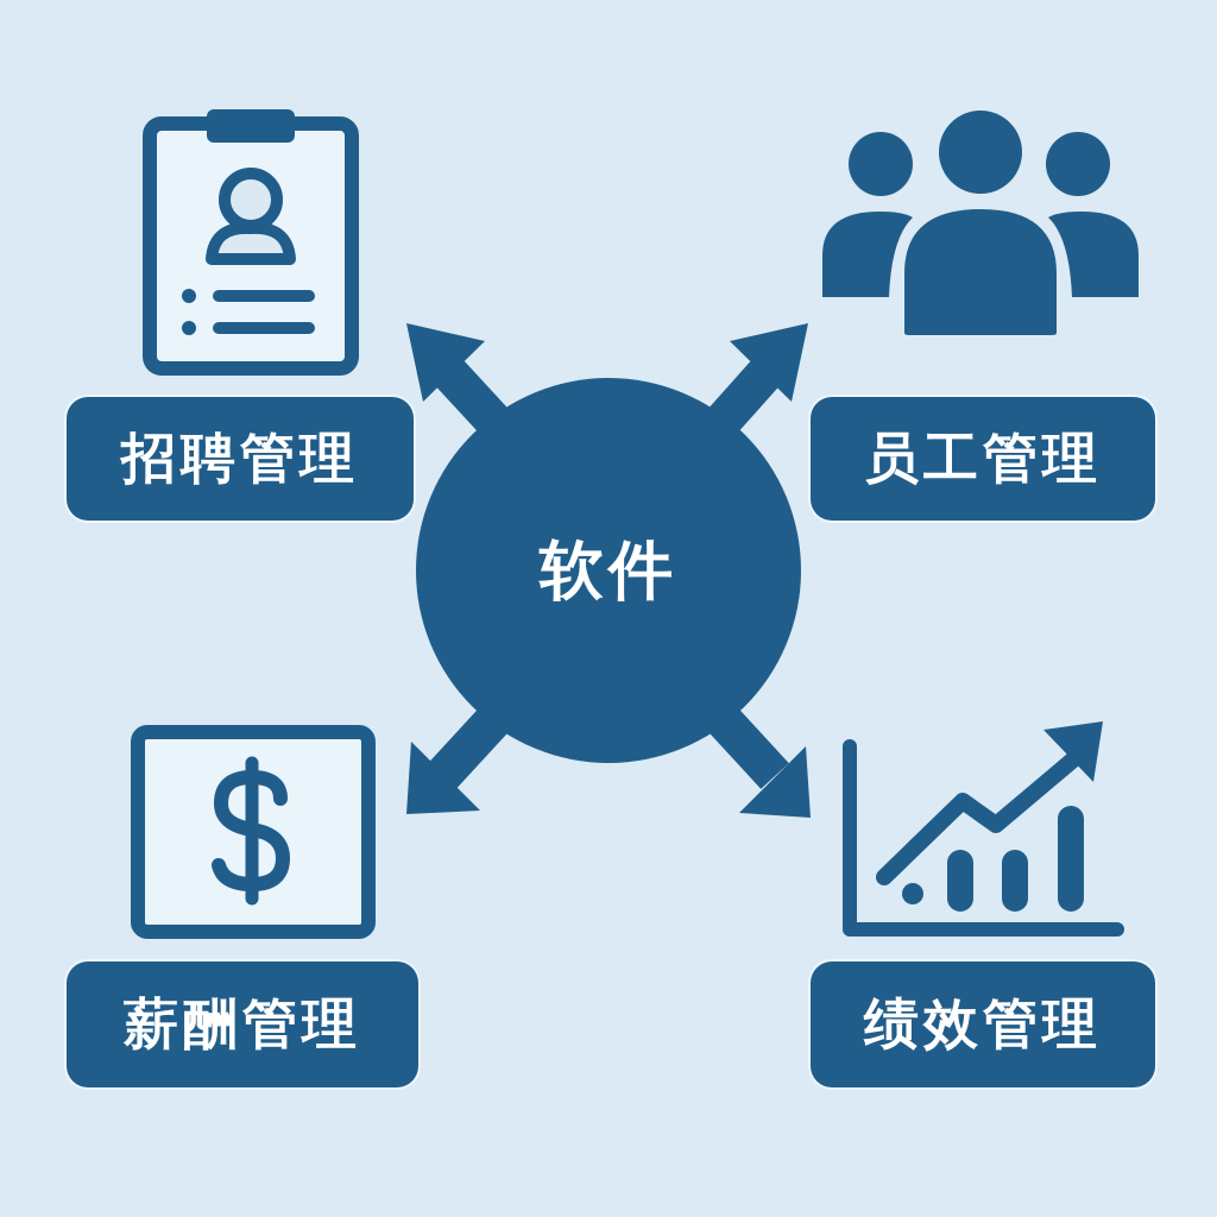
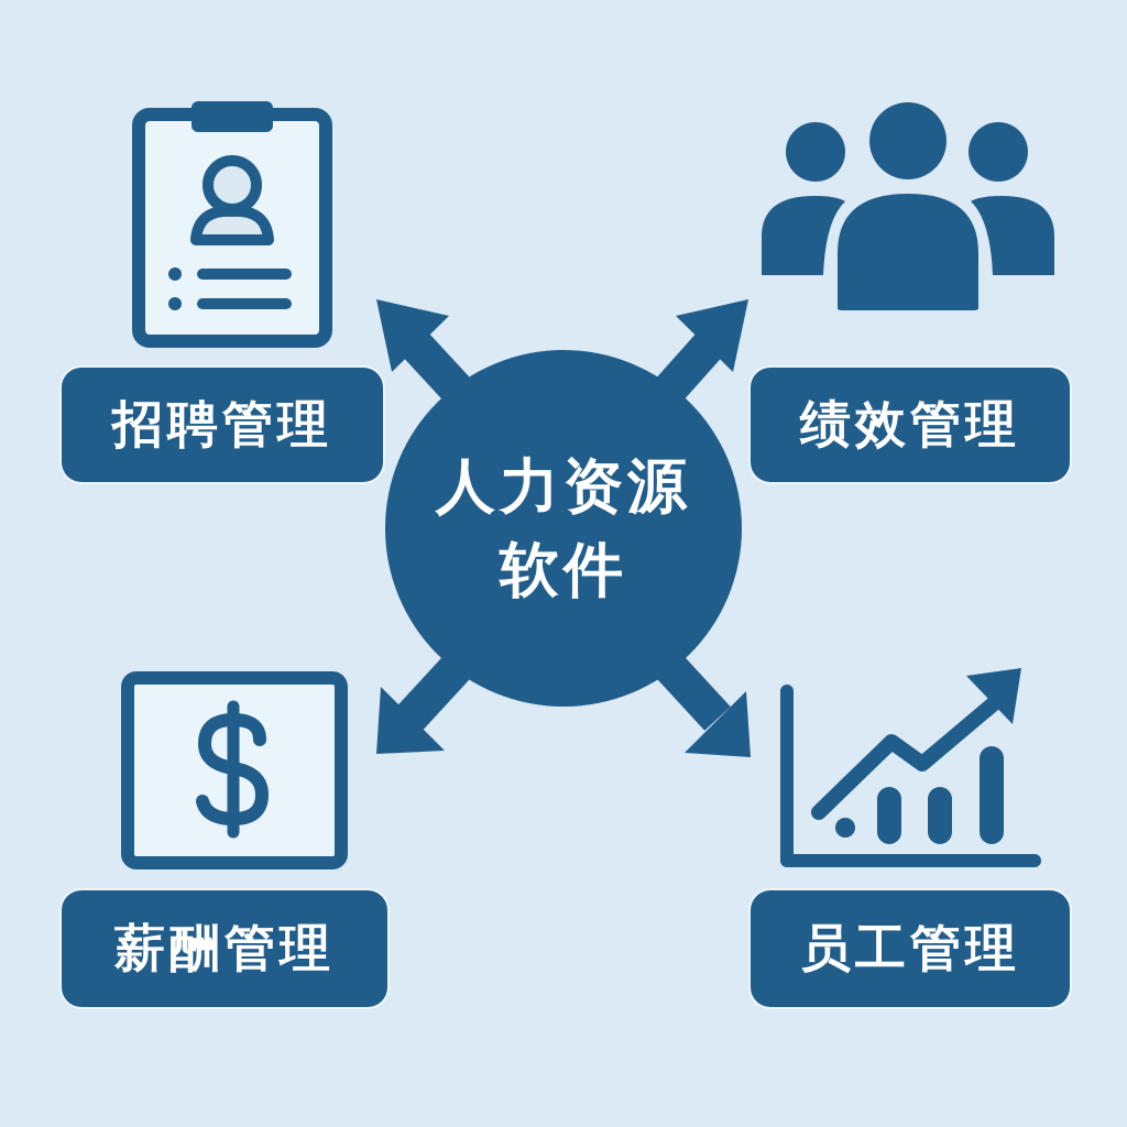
+ 人力资源
  软件
  招聘管理
- 员工管理
+ 绩效管理
  薪酬管理
- 绩效管理
+ 员工管理
